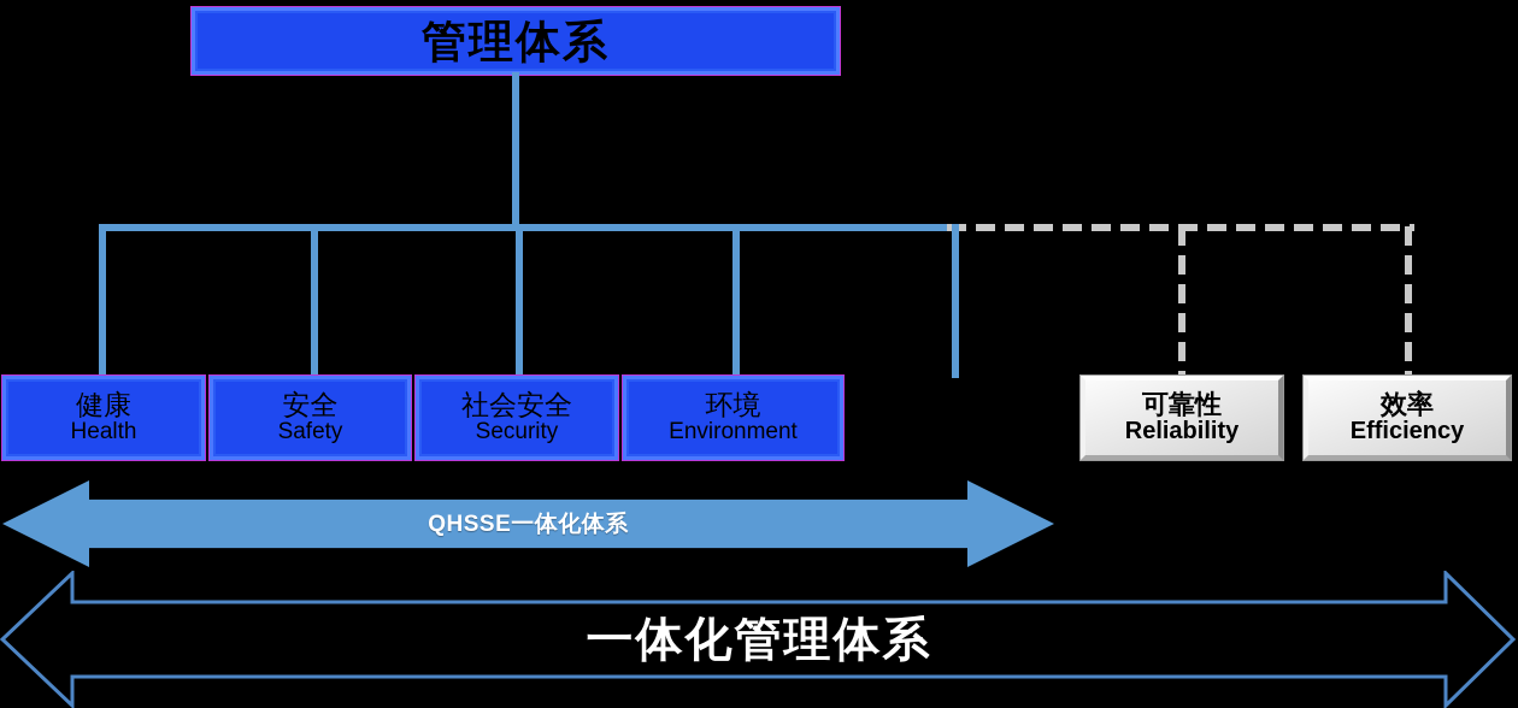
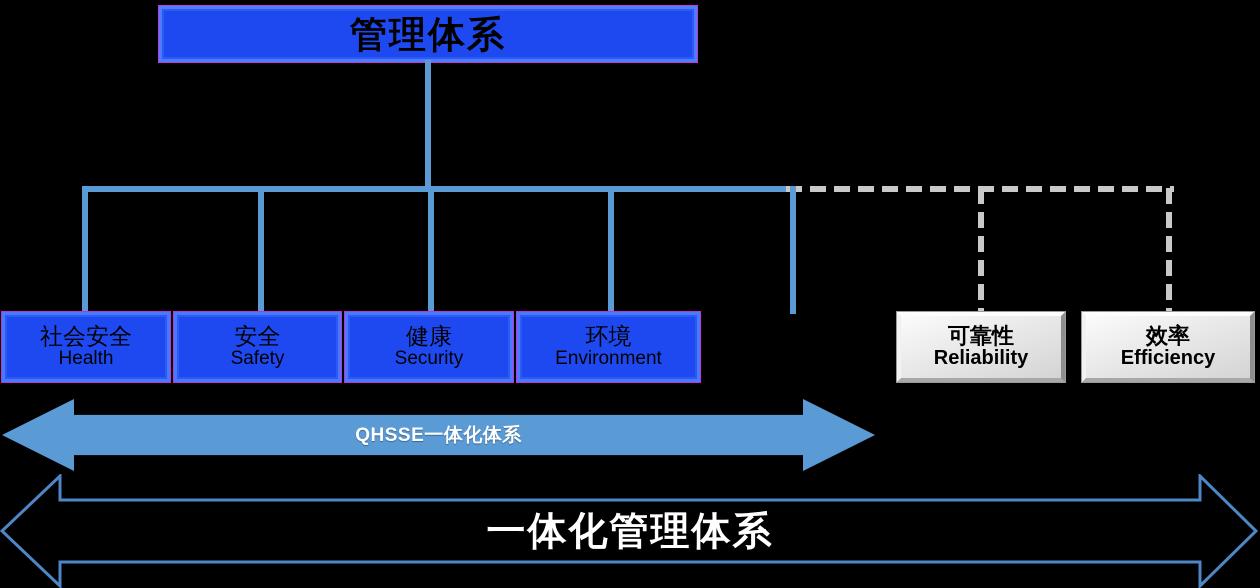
  管理体系
- 健康
+ 社会安全
  Health
  安全
  Safety
- 社会安全
+ 健康
  Security
  环境
  Environment
  可靠性
  Reliability
  效率
  Efficiency
  QHSSE一体化体系
  一体化管理体系
